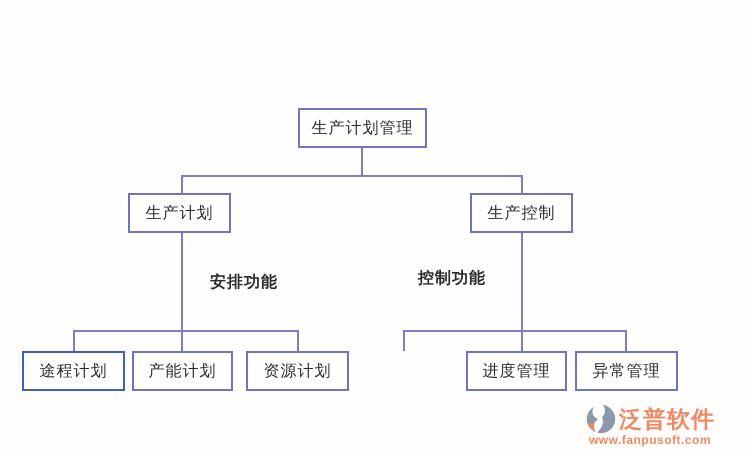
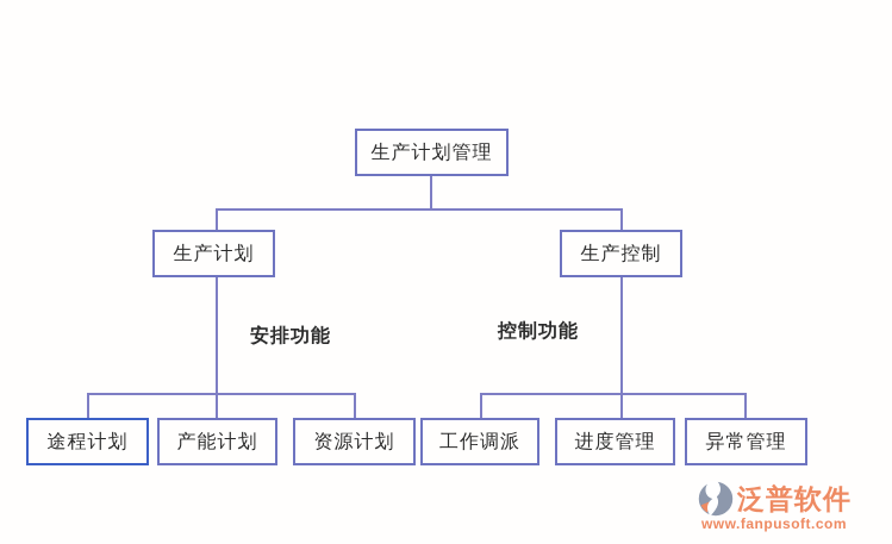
  生产计划管理
  生产计划
  生产控制
  途程计划
  产能计划
  资源计划
+ 工作调派
  进度管理
  异常管理
  安排功能
  控制功能
  泛普软件
  www.fanpusoft.com
